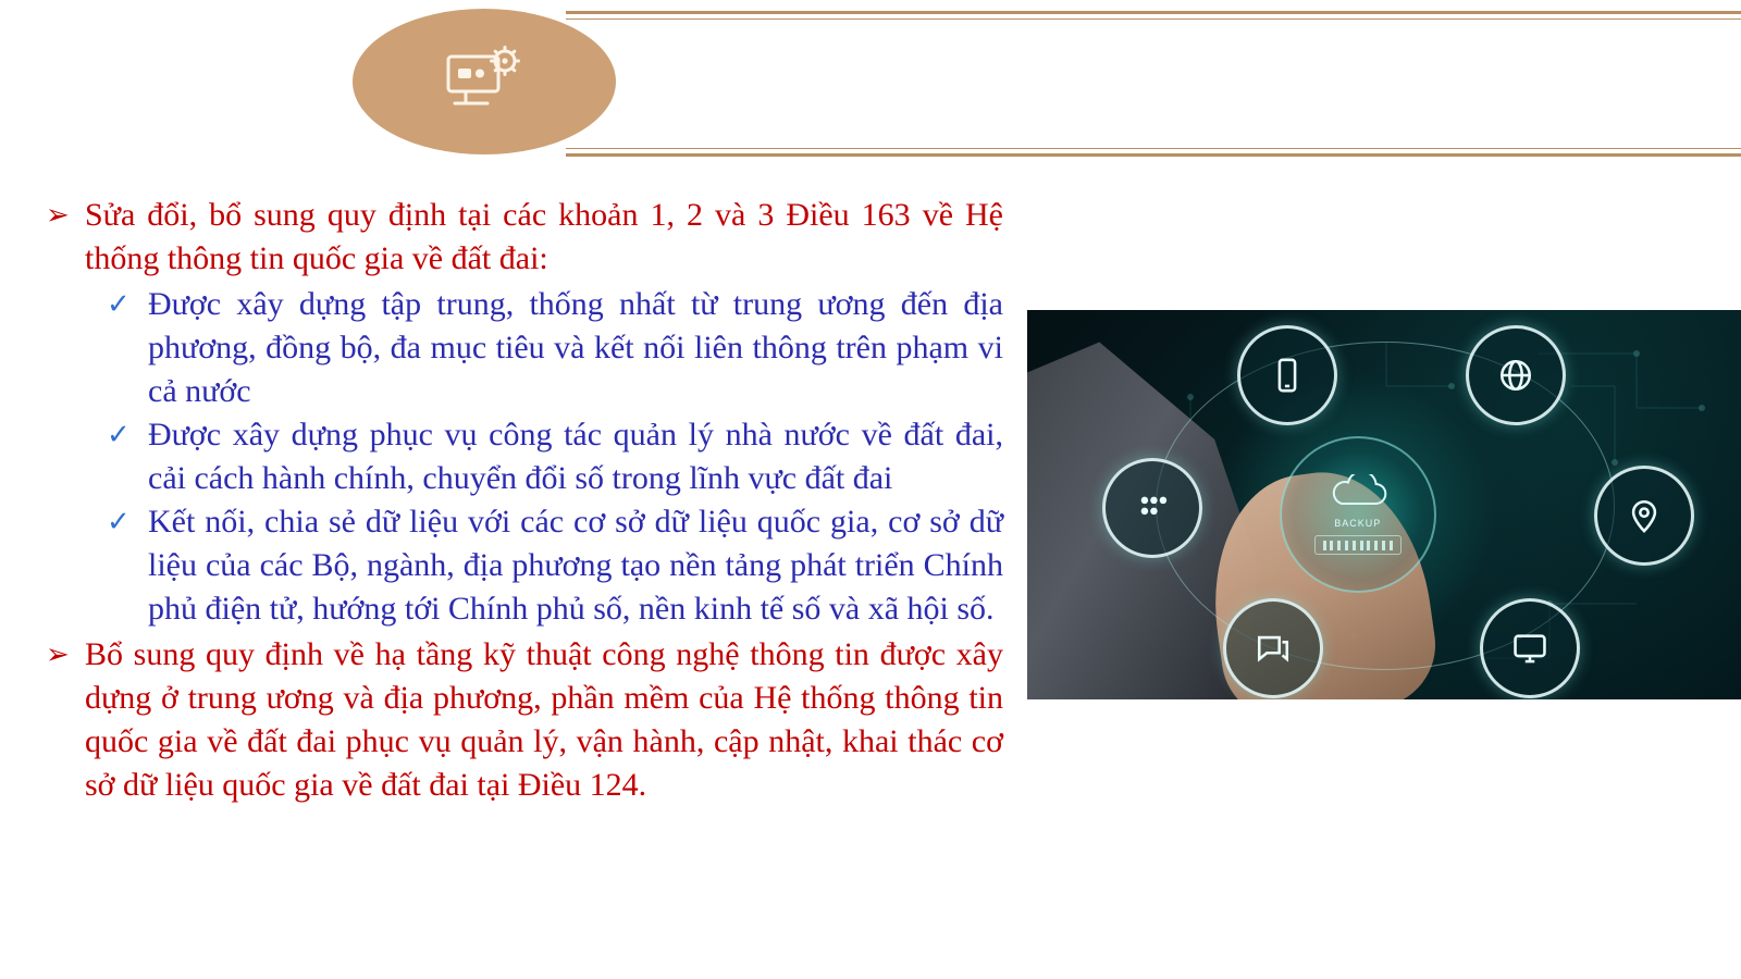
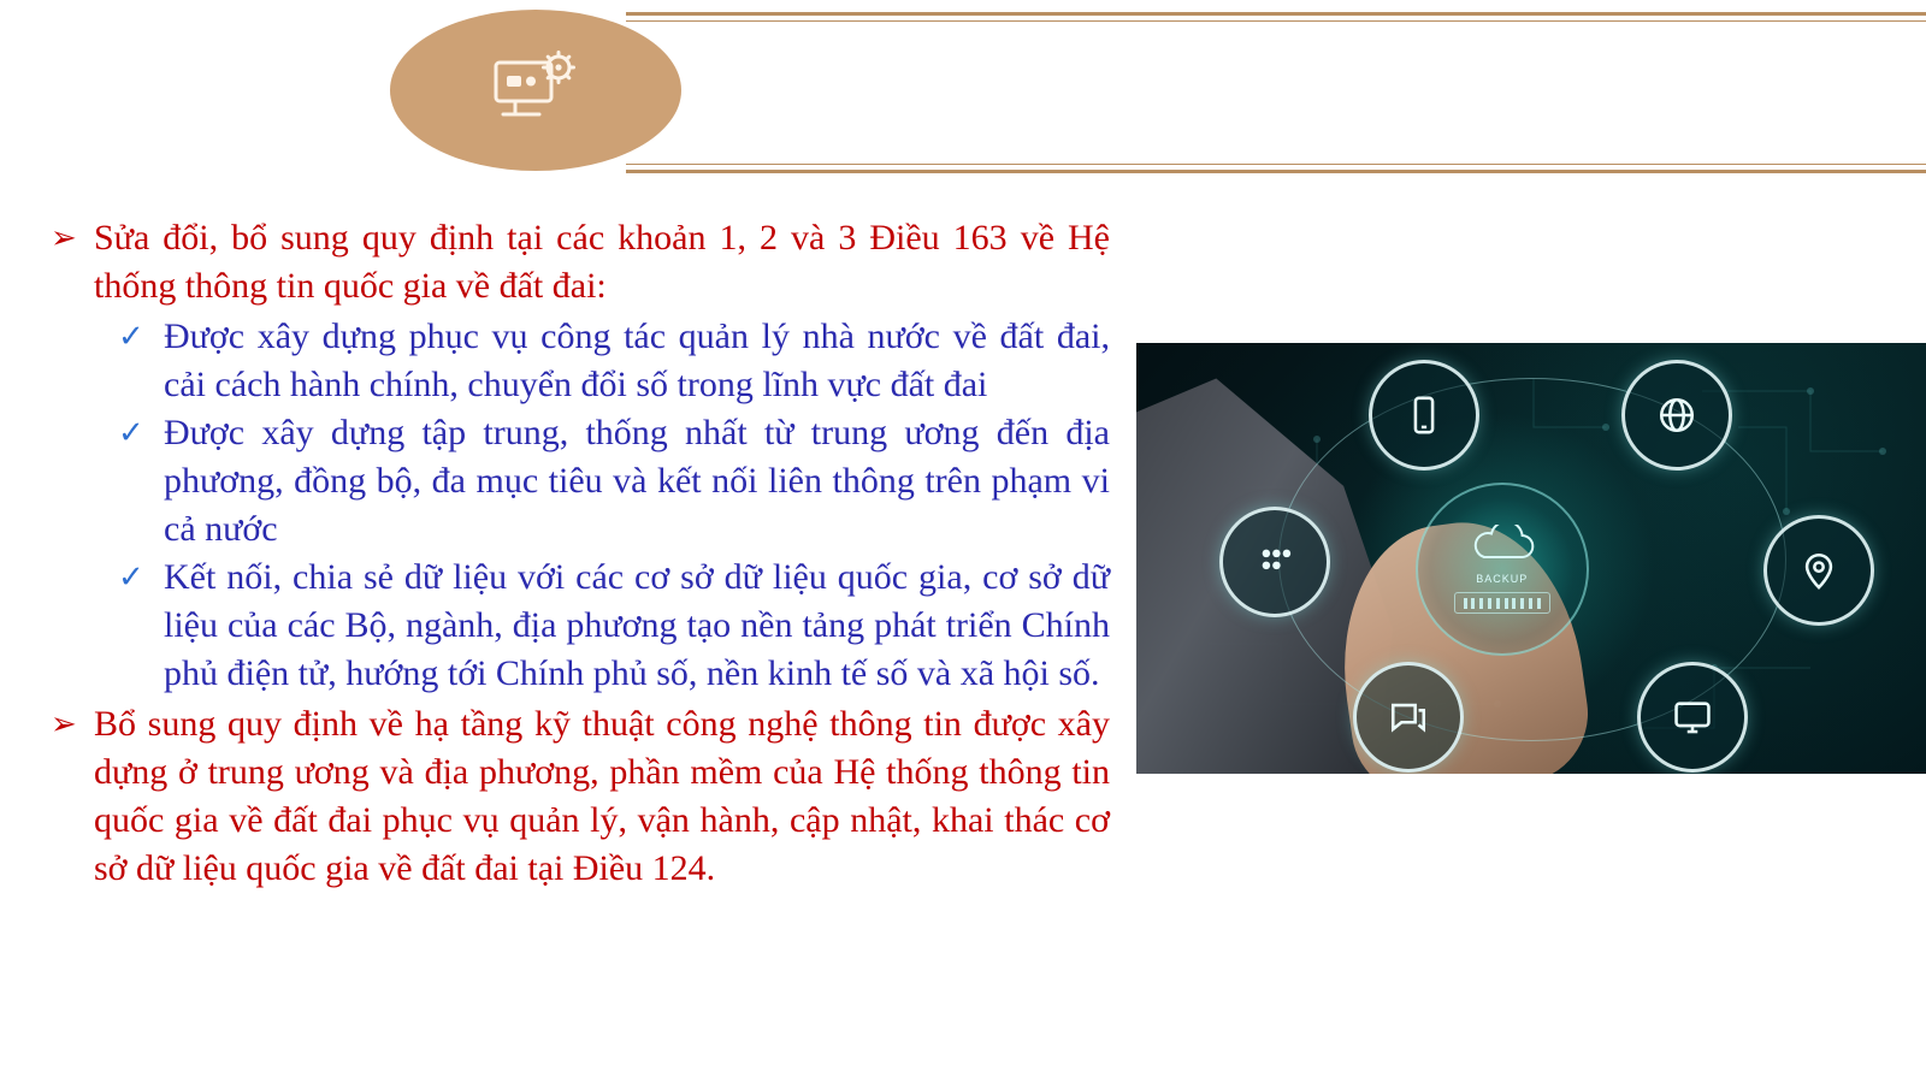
  ➢
  Sửa đổi, bổ sung quy định tại các khoản 1, 2 và 3 Điều 163 về Hệ thống thông tin quốc gia về đất đai:
  ✓
- Được xây dựng tập trung, thống nhất từ trung ương đến địa phương, đồng bộ, đa mục tiêu và kết nối liên thông trên phạm vi cả nước
+ Được xây dựng phục vụ công tác quản lý nhà nước về đất đai, cải cách hành chính, chuyển đổi số trong lĩnh vực đất đai
  ✓
- Được xây dựng phục vụ công tác quản lý nhà nước về đất đai, cải cách hành chính, chuyển đổi số trong lĩnh vực đất đai
+ Được xây dựng tập trung, thống nhất từ trung ương đến địa phương, đồng bộ, đa mục tiêu và kết nối liên thông trên phạm vi cả nước
  ✓
  Kết nối, chia sẻ dữ liệu với các cơ sở dữ liệu quốc gia, cơ sở dữ liệu của các Bộ, ngành, địa phương tạo nền tảng phát triển Chính phủ điện tử, hướng tới Chính phủ số, nền kinh tế số và xã hội số.
  ➢
  Bổ sung quy định về hạ tầng kỹ thuật công nghệ thông tin được xây dựng ở trung ương và địa phương, phần mềm của Hệ thống thông tin quốc gia về đất đai phục vụ quản lý, vận hành, cập nhật, khai thác cơ sở dữ liệu quốc gia về đất đai tại Điều 124.
  BACKUP
